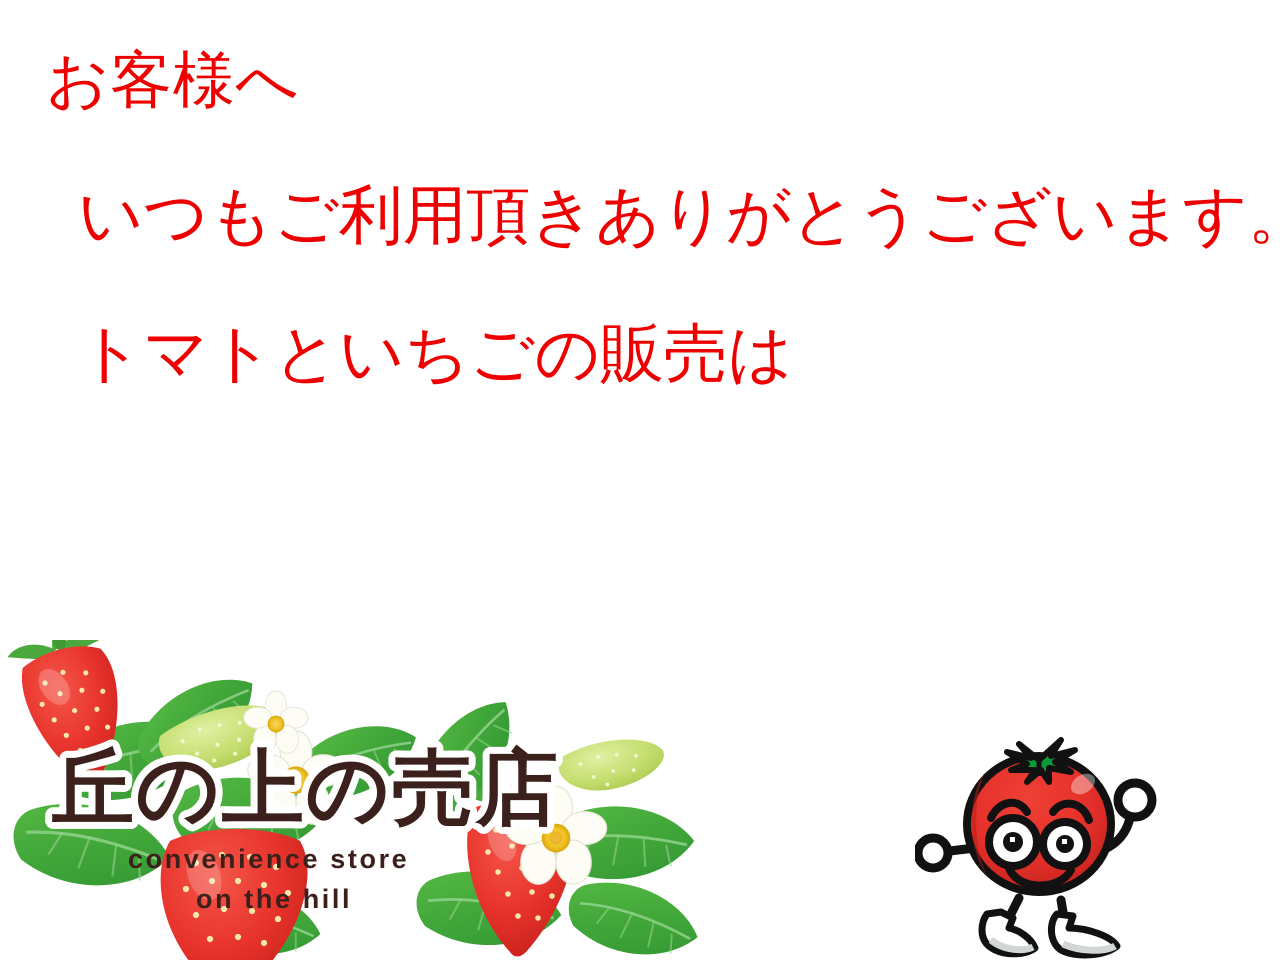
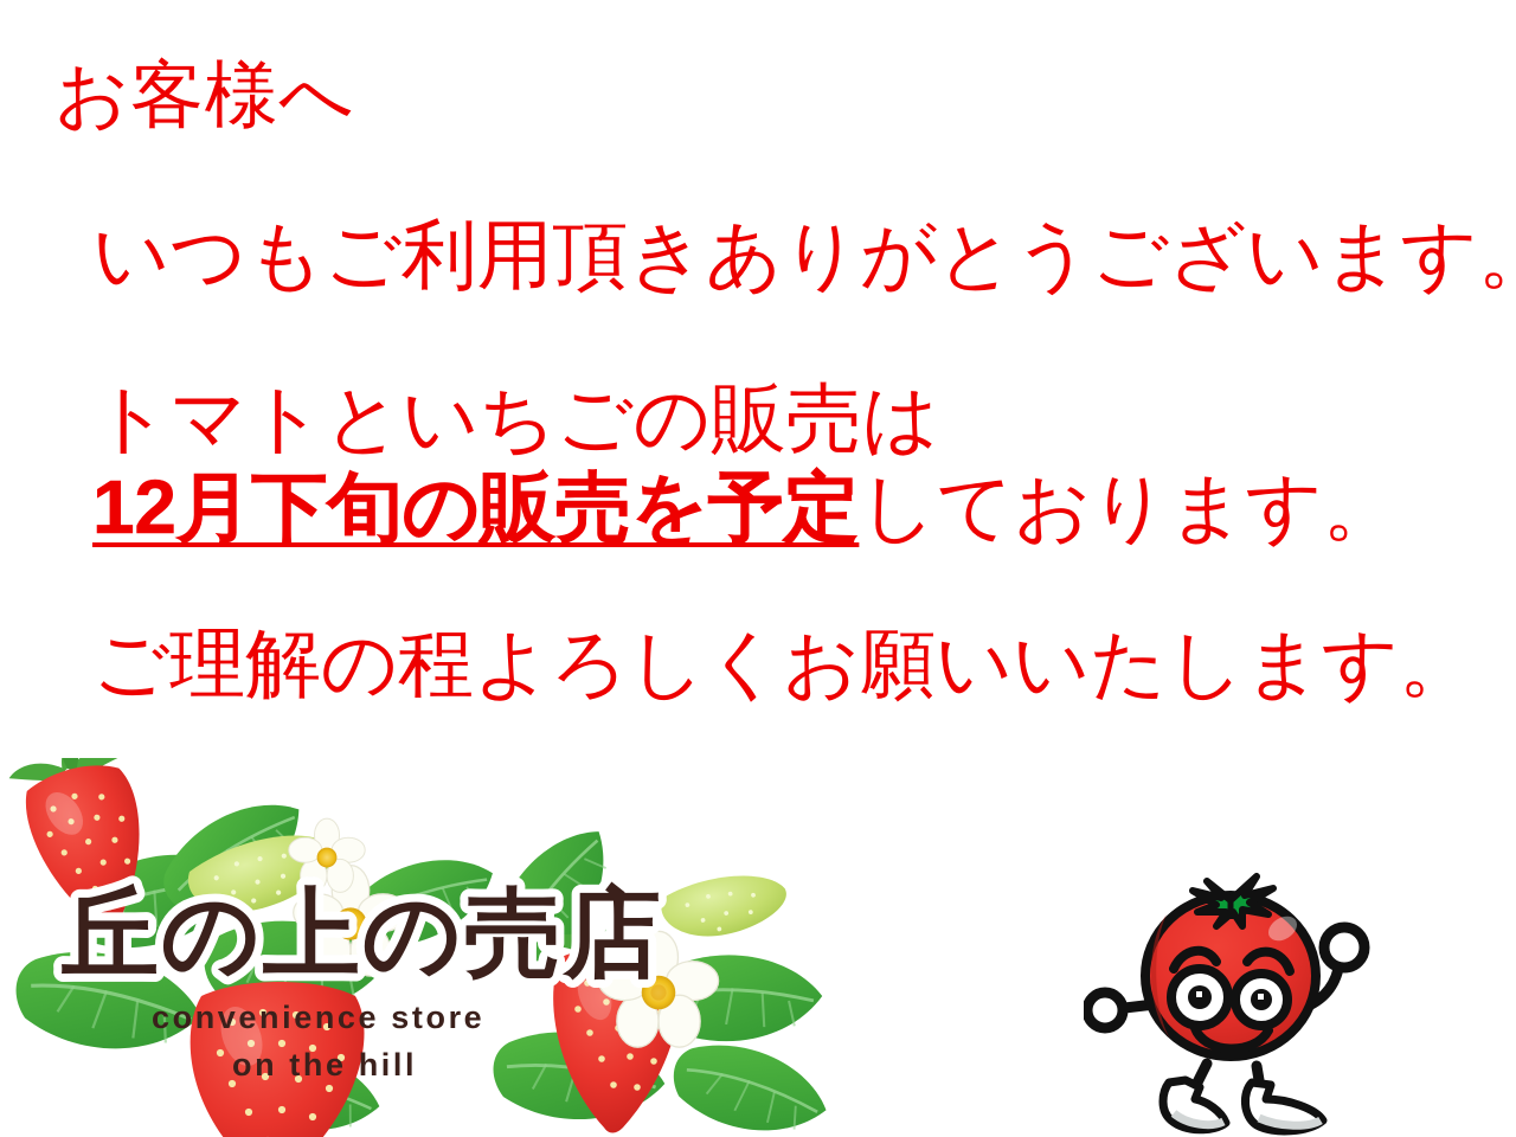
  お客様へ
  いつもご利用頂きありがとうございます
  トマトといちごの販売は
+ 12月下旬の販売を予定しております。
+ ご理解の程よろしくお願いいたします。
  丘の上の売店
  convenience store
  on the hill
